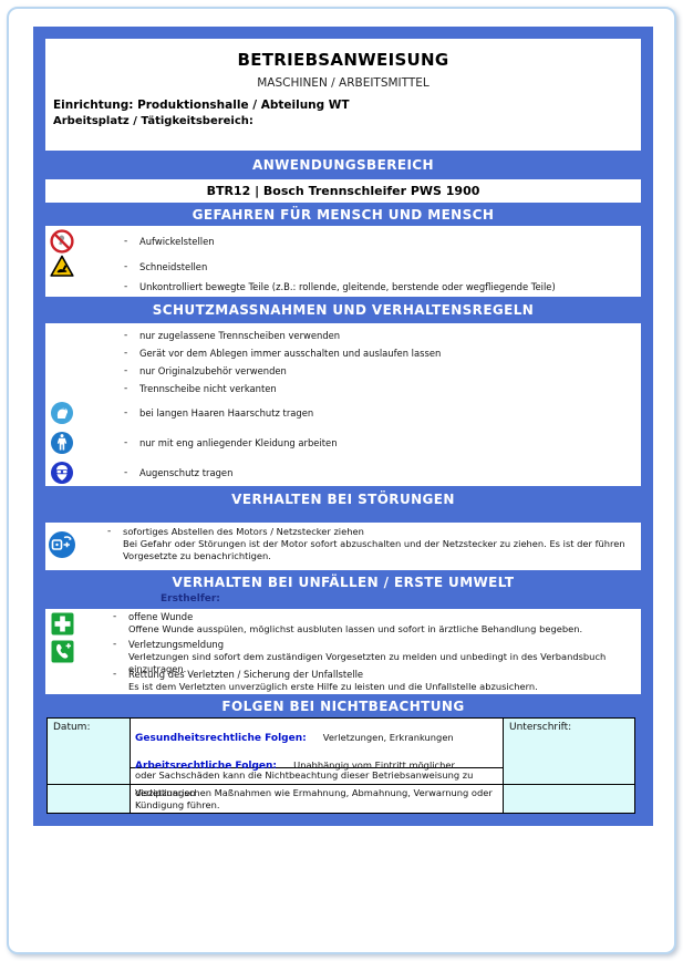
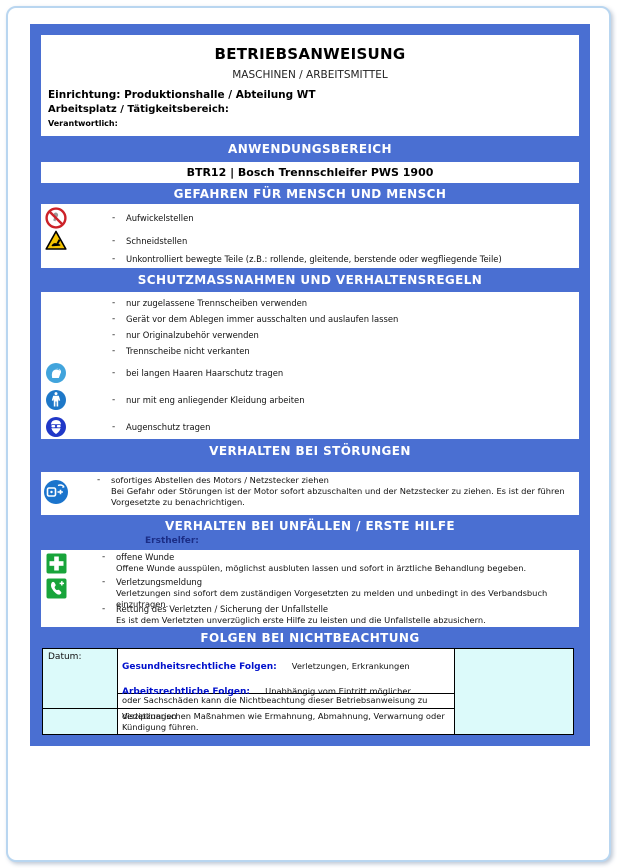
  BETRIEBSANWEISUNG
  MASCHINEN / ARBEITSMITTEL
  Einrichtung: Produktionshalle / Abteilung WT
  Arbeitsplatz / Tätigkeitsbereich:
+ Verantwortlich:
  ANWENDUNGSBEREICH
  BTR12 | Bosch Trennschleifer PWS 1900
  GEFAHREN FÜR MENSCH UND MENSCH
  -
  Aufwickelstellen
  -
  Schneidstellen
  -
  Unkontrolliert bewegte Teile (z.B.: rollende, gleitende, berstende oder wegfliegende Teile)
  SCHUTZMASSNAHMEN UND VERHALTENSREGELN
  -
  nur zugelassene Trennscheiben verwenden
  -
  Gerät vor dem Ablegen immer ausschalten und auslaufen lassen
  -
  nur Originalzubehör verwenden
  -
  Trennscheibe nicht verkanten
  -
  bei langen Haaren Haarschutz tragen
  -
  nur mit eng anliegender Kleidung arbeiten
  -
  Augenschutz tragen
  VERHALTEN BEI STÖRUNGEN
  -
  sofortiges Abstellen des Motors / Netzstecker ziehen
  Bei Gefahr oder Störungen ist der Motor sofort abzuschalten und der Netzstecker zu ziehen. Es ist der führen Vorgesetzte zu benachrichtigen.
- VERHALTEN BEI UNFÄLLEN / ERSTE UMWELT
+ VERHALTEN BEI UNFÄLLEN / ERSTE HILFE
  Ersthelfer:
  -
  offene Wunde
  Offene Wunde ausspülen, möglichst ausbluten lassen und sofort in ärztliche Behandlung begeben.
  -
  Verletzungsmeldung
  Verletzungen sind sofort dem zuständigen Vorgesetzten zu melden und unbedingt in des Verbandsbuch einzutragen.
  -
  Rettung des Verletzten / Sicherung der Unfallstelle
  Es ist dem Verletzten unverzüglich erste Hilfe zu leisten und die Unfallstelle abzusichern.
  FOLGEN BEI NICHTBEACHTUNG
  Datum:
  Gesundheitsrechtliche Folgen: Verletzungen, Erkrankungen
  Arbeitsrechtliche Folgen: Unabhängig vom Eintritt möglicher Verletzungen
  oder Sachschäden kann die Nichtbeachtung dieser Betriebsanweisung zu
  disziplinarischen Maßnahmen wie Ermahnung, Abmahnung, Verwarnung oder Kündigung führen.
- Unterschrift:
